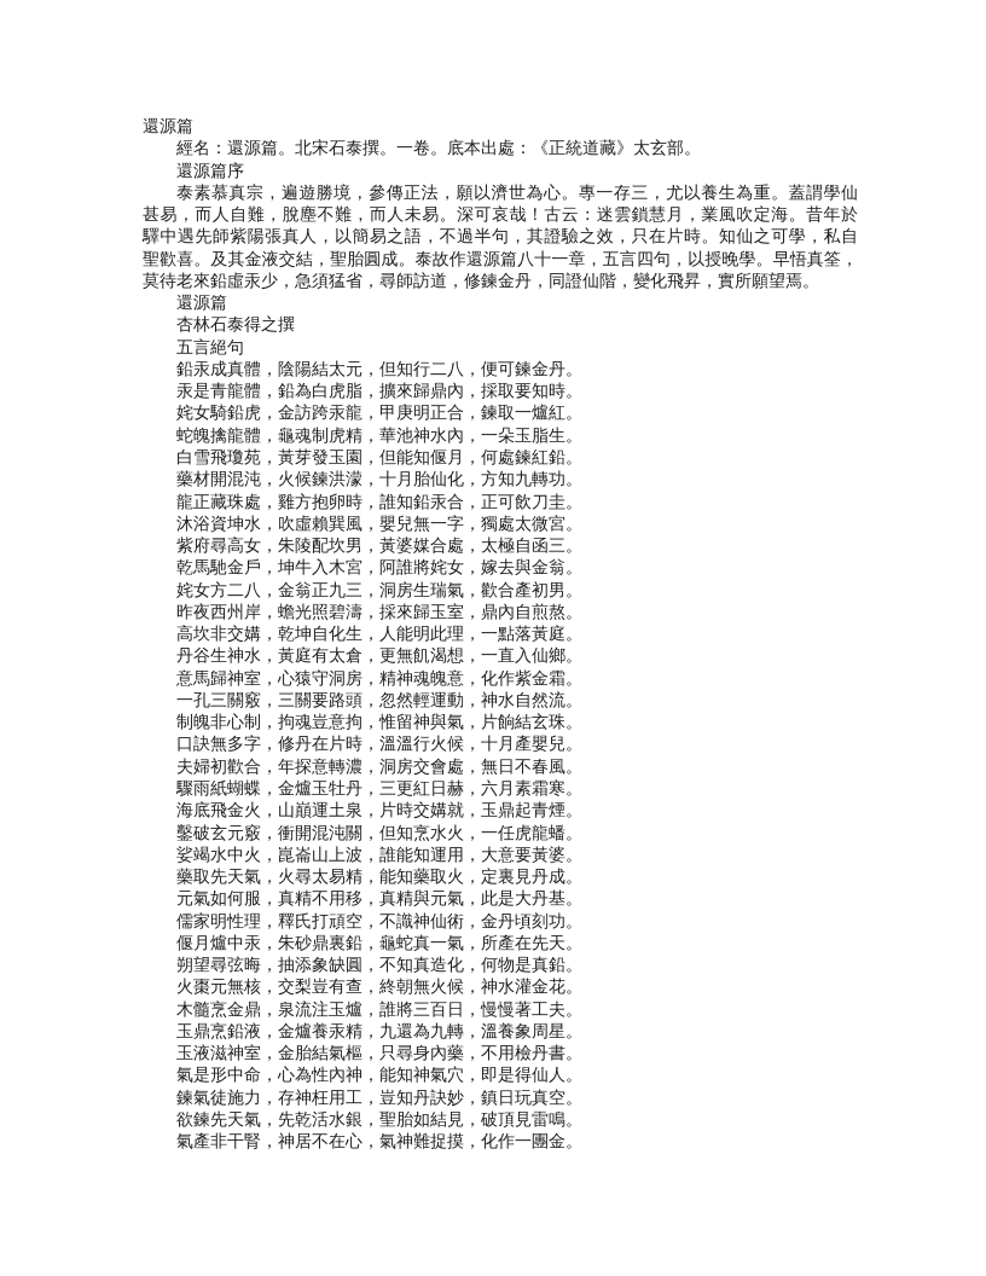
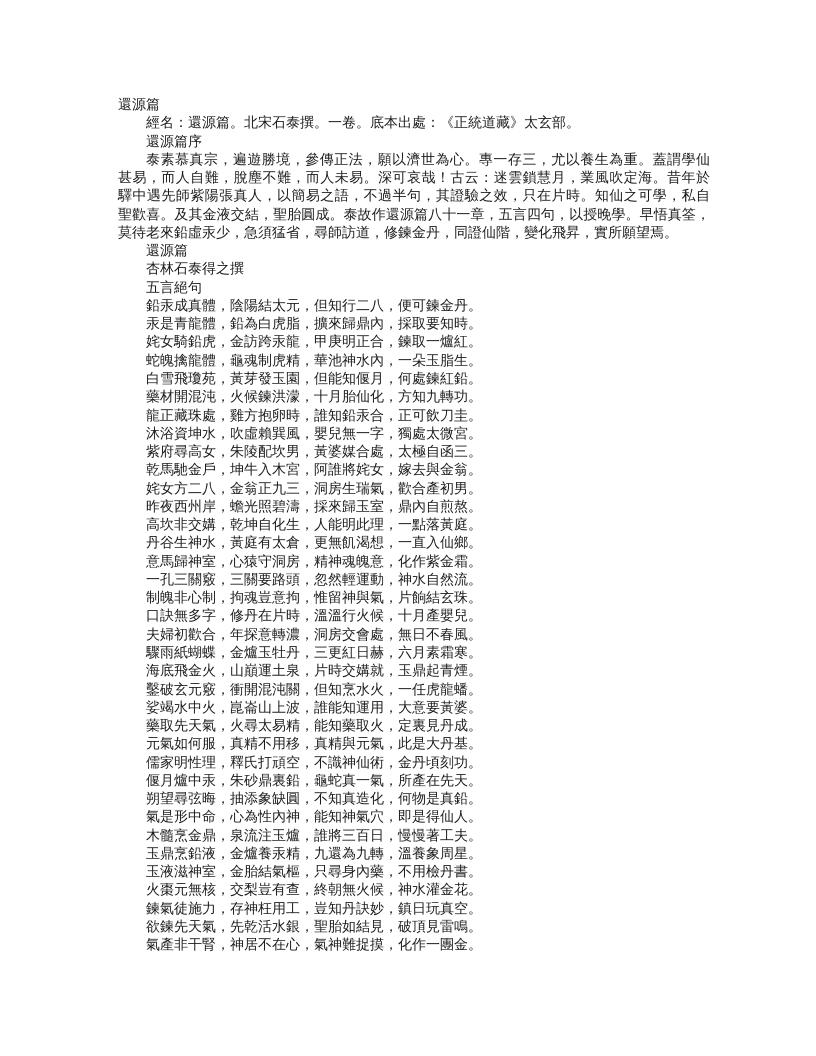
  還源篇
  經名：還源篇。北宋石泰撰。一卷。底本出處：《正統道藏》太玄部。
  還源篇序
  泰素慕真宗，遍遊勝境，參傳正法，願以濟世為心。專一存三，尤以養生為重。蓋謂學仙
  甚易，而人自難，脫塵不難，而人未易。深可哀哉！古云：迷雲鎖慧月，業風吹定海。昔年於
  驛中遇先師紫陽張真人，以簡易之語，不過半句，其證驗之效，只在片時。知仙之可學，私自
  聖歡喜。及其金液交結，聖胎圓成。泰故作還源篇八十一章，五言四句，以授晚學。早悟真筌，
  莫待老來鉛虛汞少，急須猛省，尋師訪道，修鍊金丹，同證仙階，變化飛昇，實所願望焉。
  還源篇
  杏林石泰得之撰
  五言絕句
  鉛汞成真體，陰陽結太元，但知行二八，便可鍊金丹。
  汞是青龍體，鉛為白虎脂，擴來歸鼎內，採取要知時。
  姹女騎鉛虎，金訪跨汞龍，甲庚明正合，鍊取一爐紅。
  蛇魄擒龍體，龜魂制虎精，華池神水內，一朵玉脂生。
  白雪飛瓊苑，黃芽發玉園，但能知偃月，何處鍊紅鉛。
  藥材開混沌，火候鍊洪濛，十月胎仙化，方知九轉功。
  龍正藏珠處，雞方抱卵時，誰知鉛汞合，正可飲刀圭。
  沐浴資坤水，吹虛賴巽風，嬰兒無一字，獨處太微宮。
  紫府尋高女，朱陵配坎男，黃婆媒合處，太極自函三。
  乾馬馳金戶，坤牛入木宮，阿誰將姹女，嫁去與金翁。
  姹女方二八，金翁正九三，洞房生瑞氣，歡合產初男。
  昨夜西州岸，蟾光照碧濤，採來歸玉室，鼎內自煎熬。
  高坎非交媾，乾坤自化生，人能明此理，一點落黃庭。
  丹谷生神水，黃庭有太倉，更無飢渴想，一直入仙鄉。
  意馬歸神室，心猿守洞房，精神魂魄意，化作紫金霜。
  一孔三關竅，三關要路頭，忽然輕運動，神水自然流。
  制魄非心制，拘魂豈意拘，惟留神與氣，片餉結玄珠。
  口訣無多字，修丹在片時，溫溫行火候，十月產嬰兒。
  夫婦初歡合，年探意轉濃，洞房交會處，無日不春風。
  驟雨紙蝴蝶，金爐玉牡丹，三更紅日赫，六月素霜寒。
  海底飛金火，山巔運土泉，片時交媾就，玉鼎起青煙。
  鑿破玄元竅，衝開混沌關，但知烹水火，一任虎龍蟠。
  娑竭水中火，崑崙山上波，誰能知運用，大意要黃婆。
  藥取先天氣，火尋太易精，能知藥取火，定裏見丹成。
  元氣如何服，真精不用移，真精與元氣，此是大丹基。
  儒家明性理，釋氏打頑空，不識神仙術，金丹頃刻功。
  偃月爐中汞，朱砂鼎裏鉛，龜蛇真一氣，所產在先天。
  朔望尋弦晦，抽添象缺圓，不知真造化，何物是真鉛。
- 火棗元無核，交梨豈有查，終朝無火候，神水灌金花。
+ 氣是形中命，心為性內神，能知神氣穴，即是得仙人。
  木髓烹金鼎，泉流注玉爐，誰將三百日，慢慢著工夫。
  玉鼎烹鉛液，金爐養汞精，九還為九轉，溫養象周星。
  玉液滋神室，金胎結氣樞，只尋身內藥，不用檢丹書。
- 氣是形中命，心為性內神，能知神氣穴，即是得仙人。
+ 火棗元無核，交梨豈有查，終朝無火候，神水灌金花。
  鍊氣徒施力，存神枉用工，豈知丹訣妙，鎮日玩真空。
  欲鍊先天氣，先乾活水銀，聖胎如結見，破頂見雷鳴。
  氣產非干腎，神居不在心，氣神難捉摸，化作一團金。
